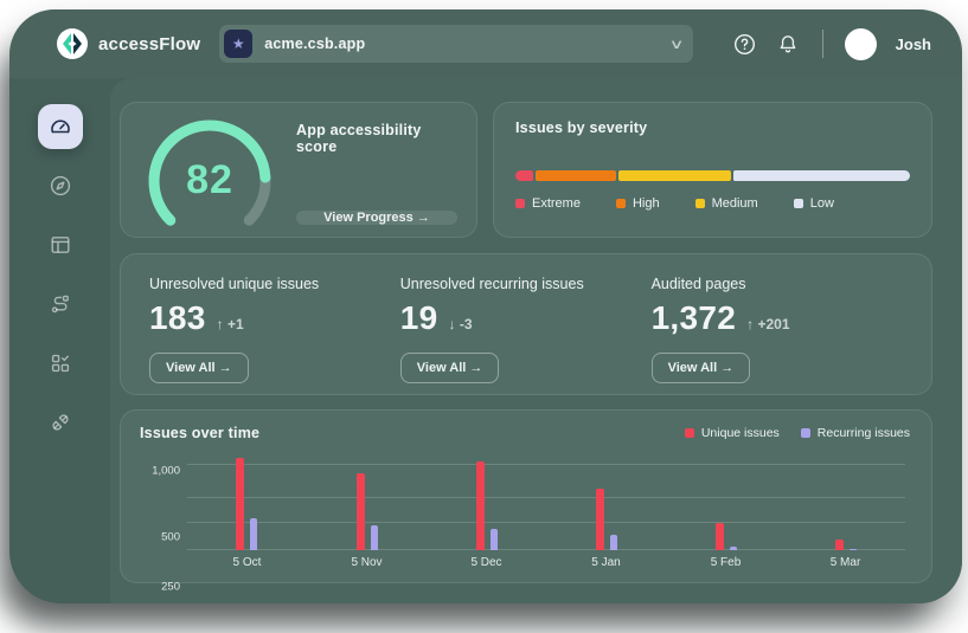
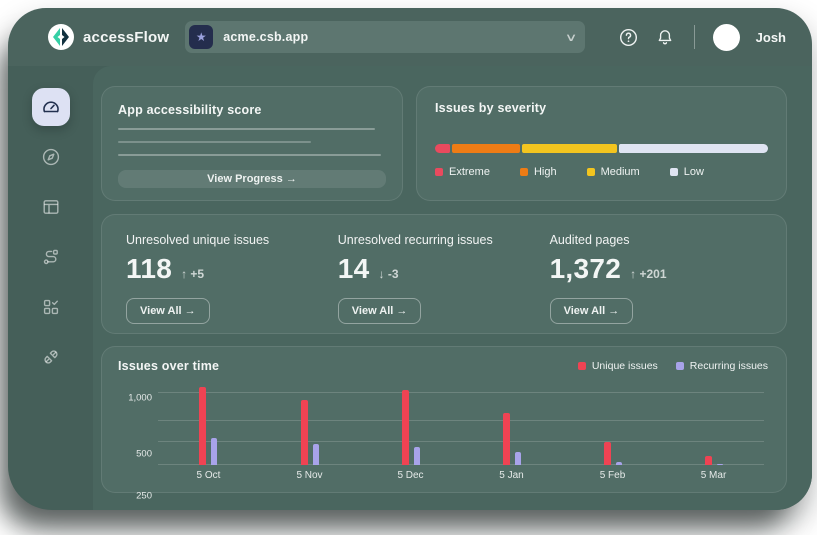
  accessFlow
  ★
  acme.csb.app
  ∨
  Josh
- 82
  App accessibility score
  View Progress →
  Issues by severity
  Extreme
  High
  Medium
  Low
  Unresolved unique issues
- 183
+ 118
- ↑ +1
+ ↑ +5
  View All →
  Unresolved recurring issues
- 19
+ 14
  ↓ -3
  View All →
  Audited pages
  1,372
  ↑ +201
  View All →
  Issues over time
  Unique issues
  Recurring issues
  1,000
  500
  250
  5 Oct
  5 Nov
  5 Dec
  5 Jan
  5 Feb
  5 Mar
